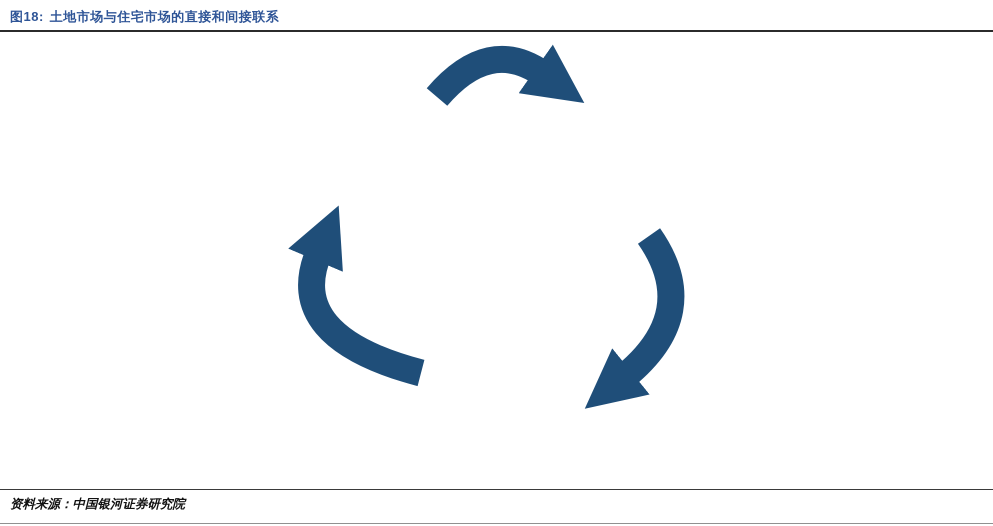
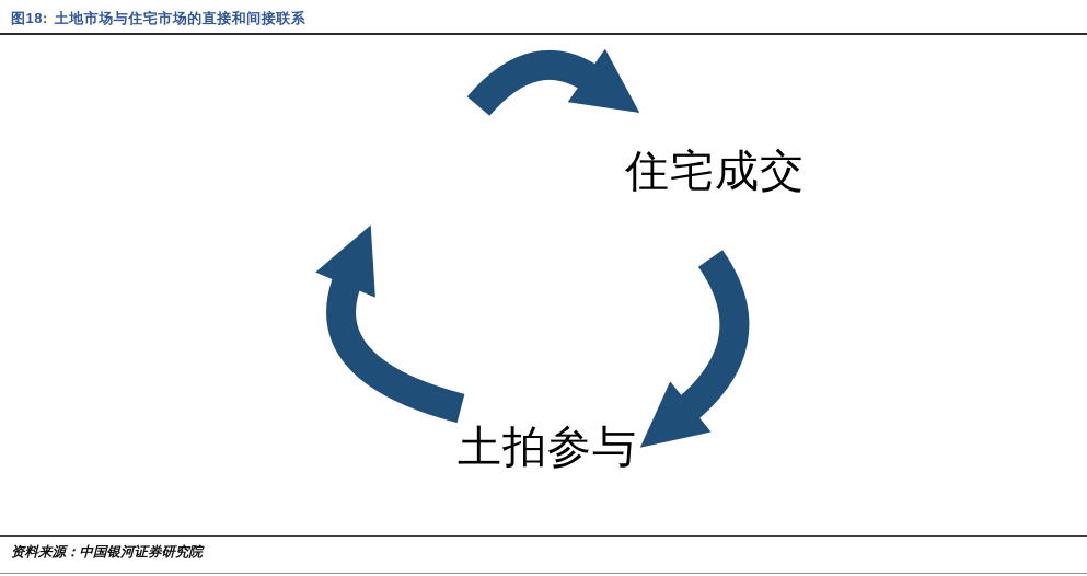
  图18: 土地市场与住宅市场的直接和间接联系
+ 住宅成交
+ 土拍参与
  资料来源：中国银河证券研究院
